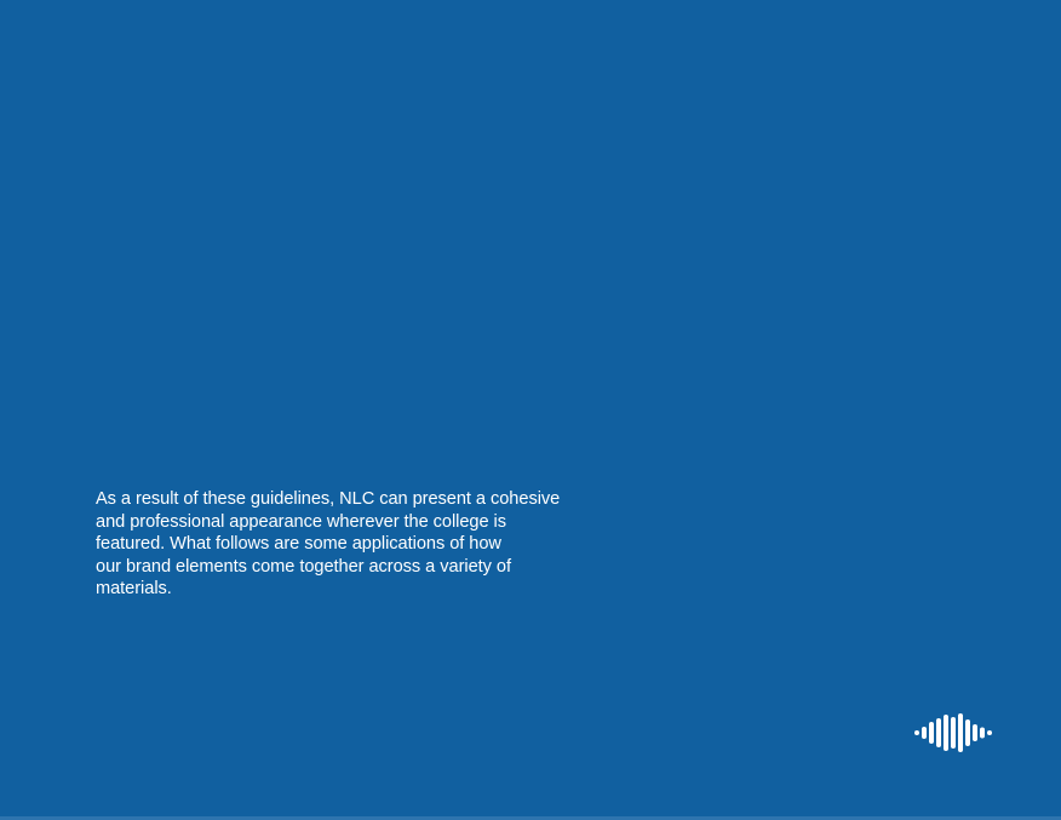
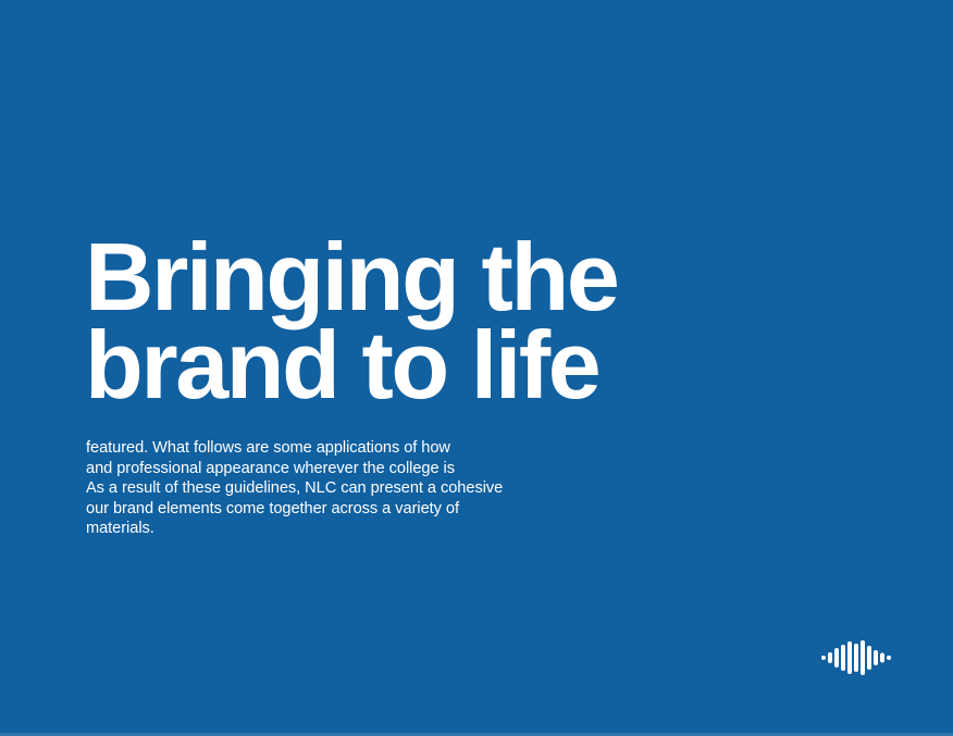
+ Bringing the
+ brand to life
- As a result of these guidelines, NLC can present a cohesive
+ featured. What follows are some applications of how
  and professional appearance wherever the college is
- featured. What follows are some applications of how
+ As a result of these guidelines, NLC can present a cohesive
  our brand elements come together across a variety of
  materials.
